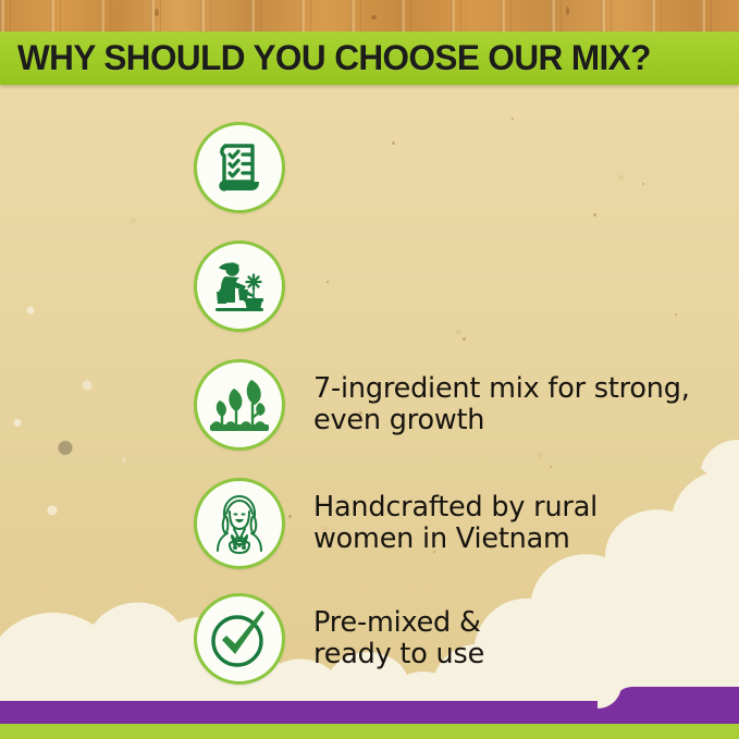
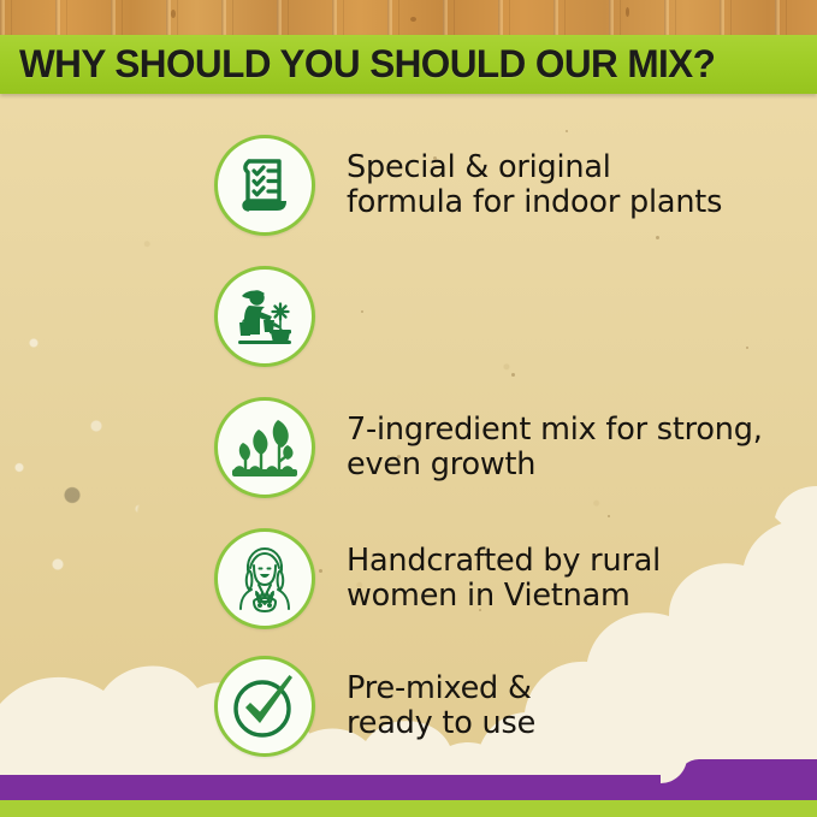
+ Special & original
+ formula for indoor plants
  7-ingredient mix for strong,
  even growth
  Handcrafted by rural
  women in Vietnam
  Pre-mixed &
  ready to use
- WHY SHOULD YOU CHOOSE OUR MIX?
+ WHY SHOULD YOU SHOULD OUR MIX?
